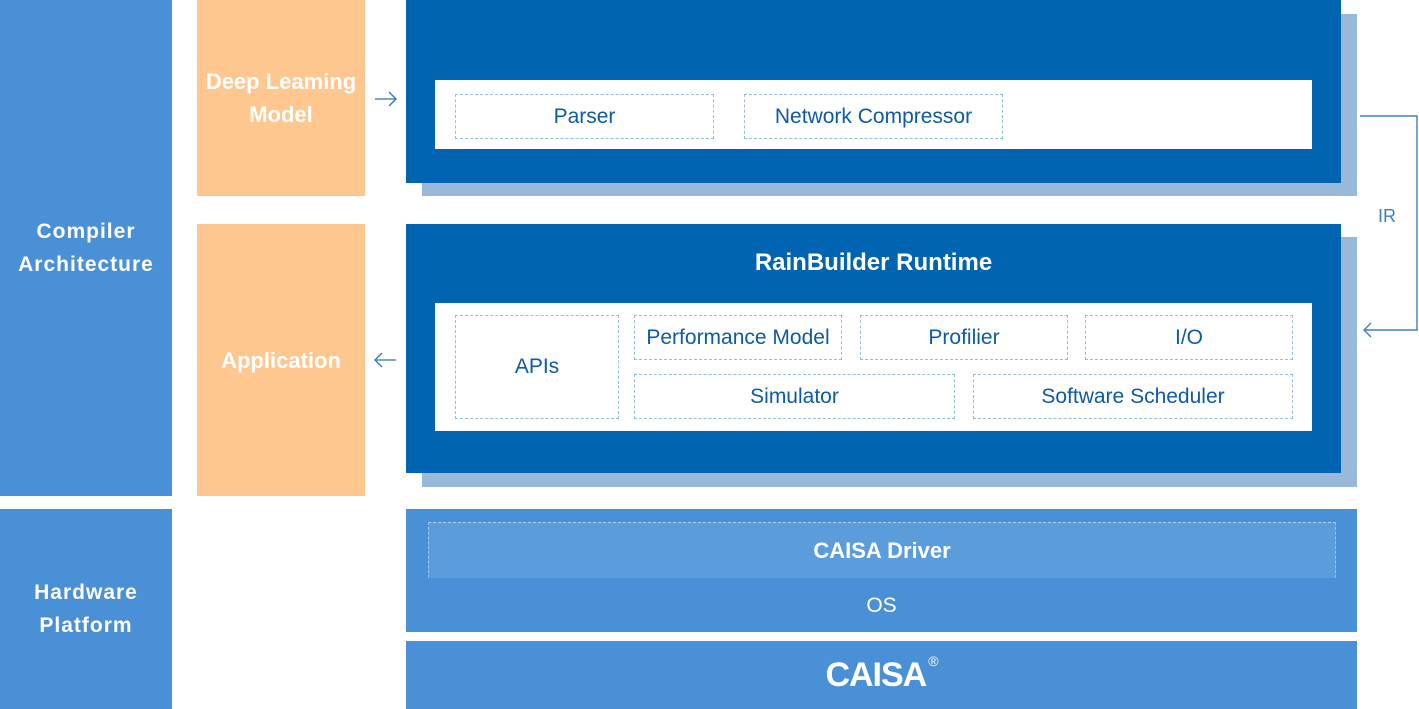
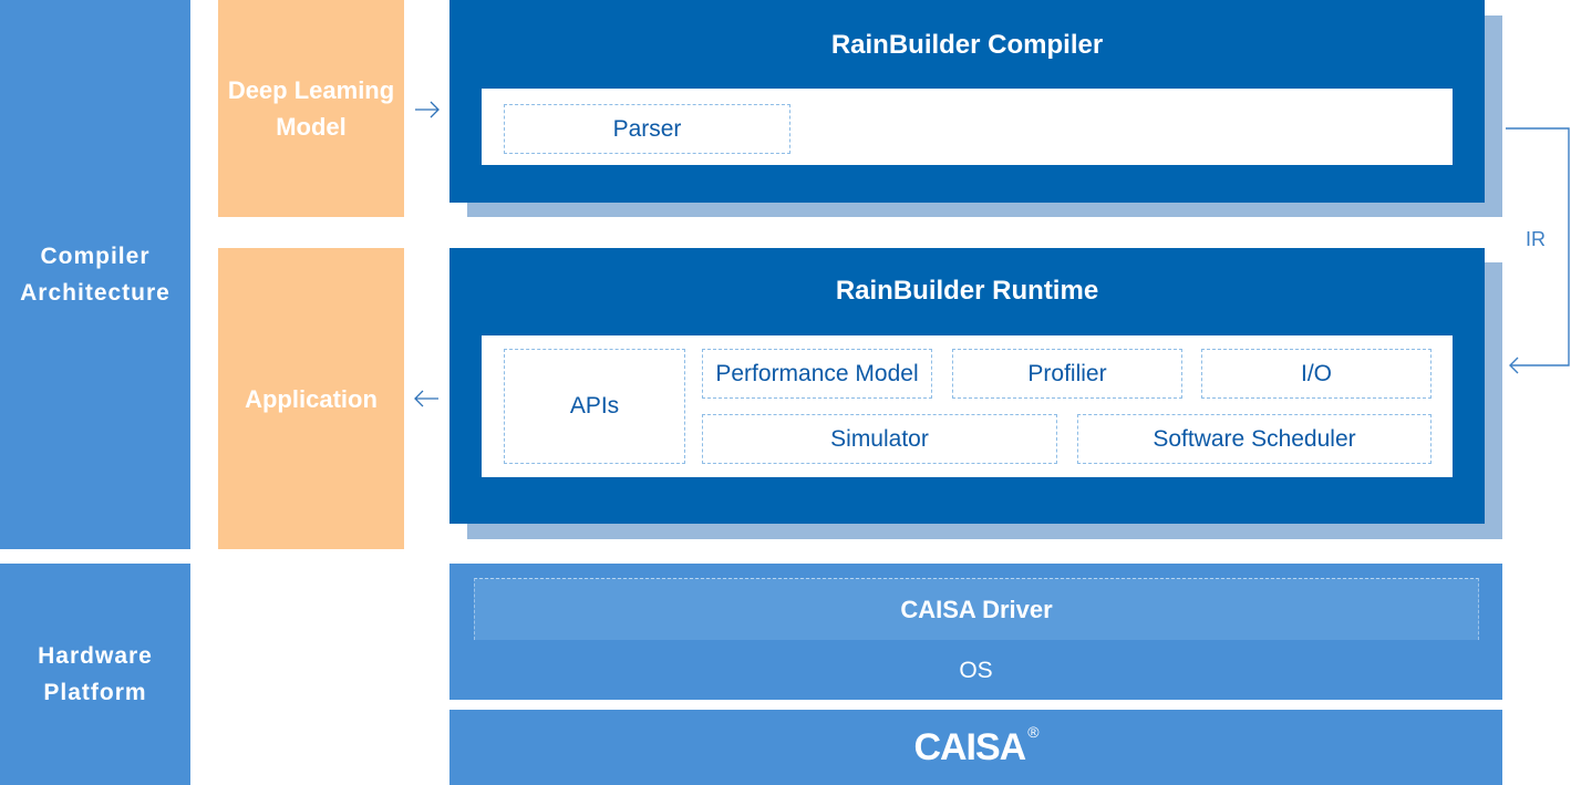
  Compiler
  Architecture
  Hardware
  Platform
  Deep Leaming
  Model
  Application
+ RainBuilder Compiler
  Parser
- Network Compressor
  RainBuilder Runtime
  APIs
  Performance Model
  Profilier
  I/O
  Simulator
  Software Scheduler
  CAISA Driver
  OS
  CAISA
  ®
  IR
